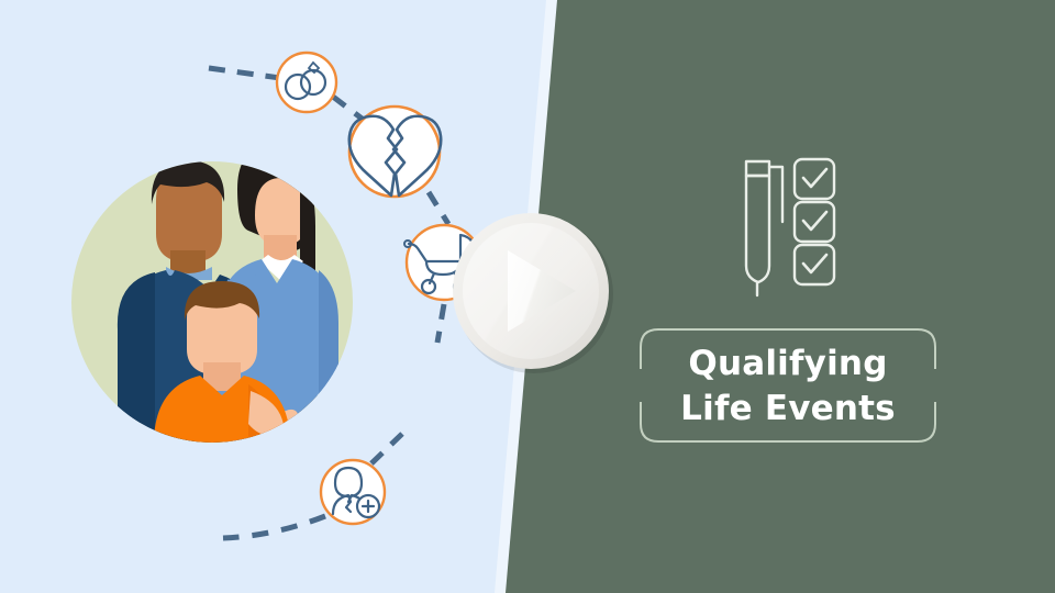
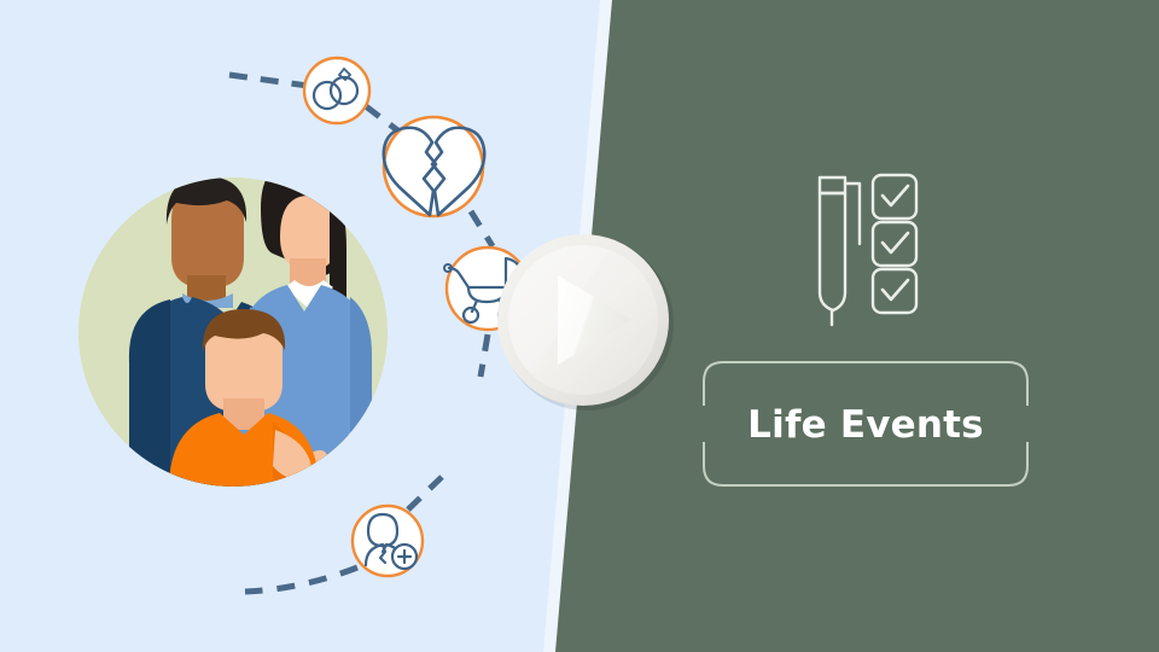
- Qualifying
  Life Events
